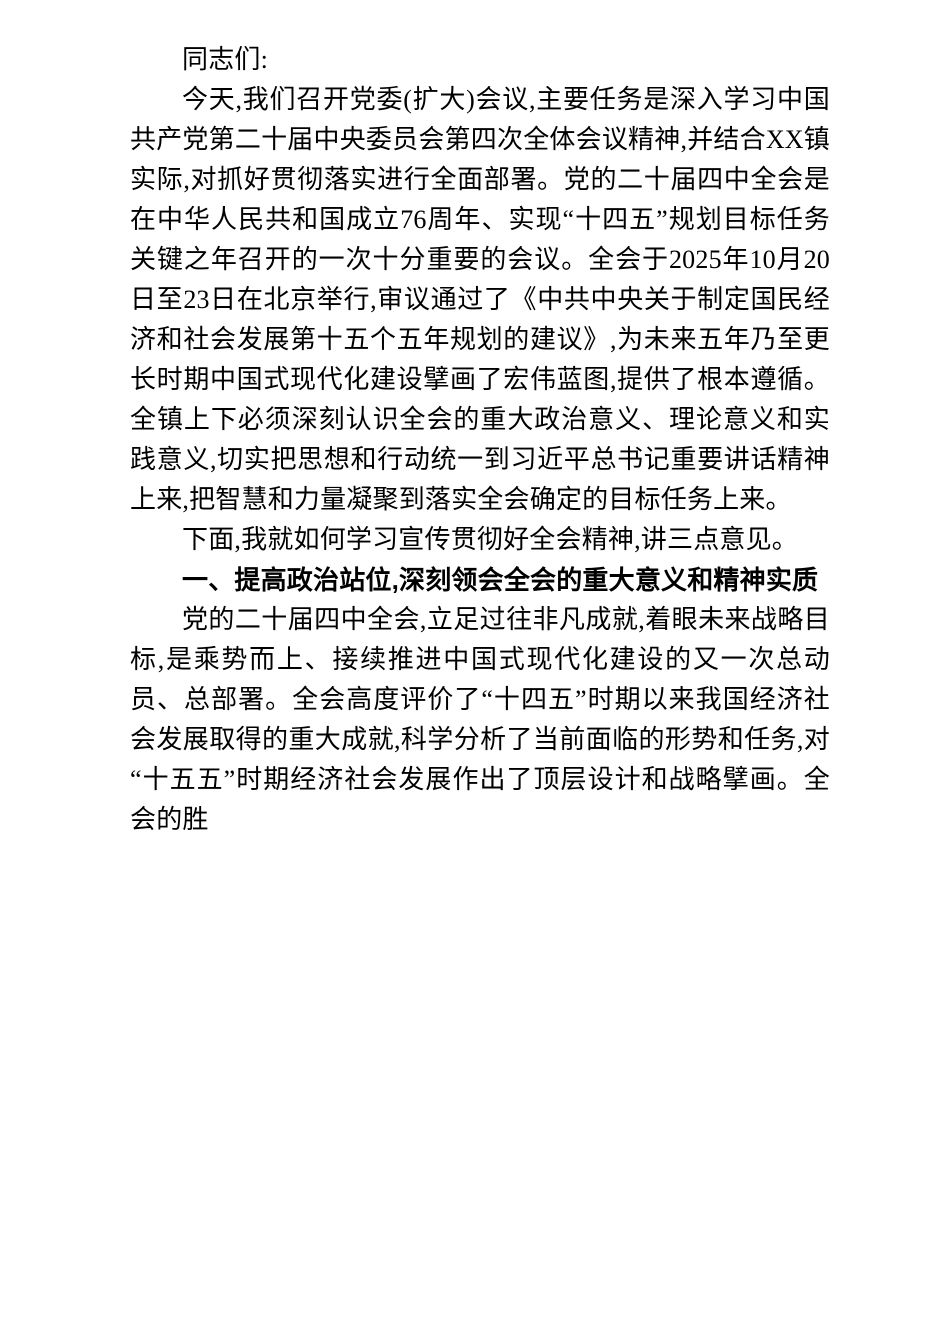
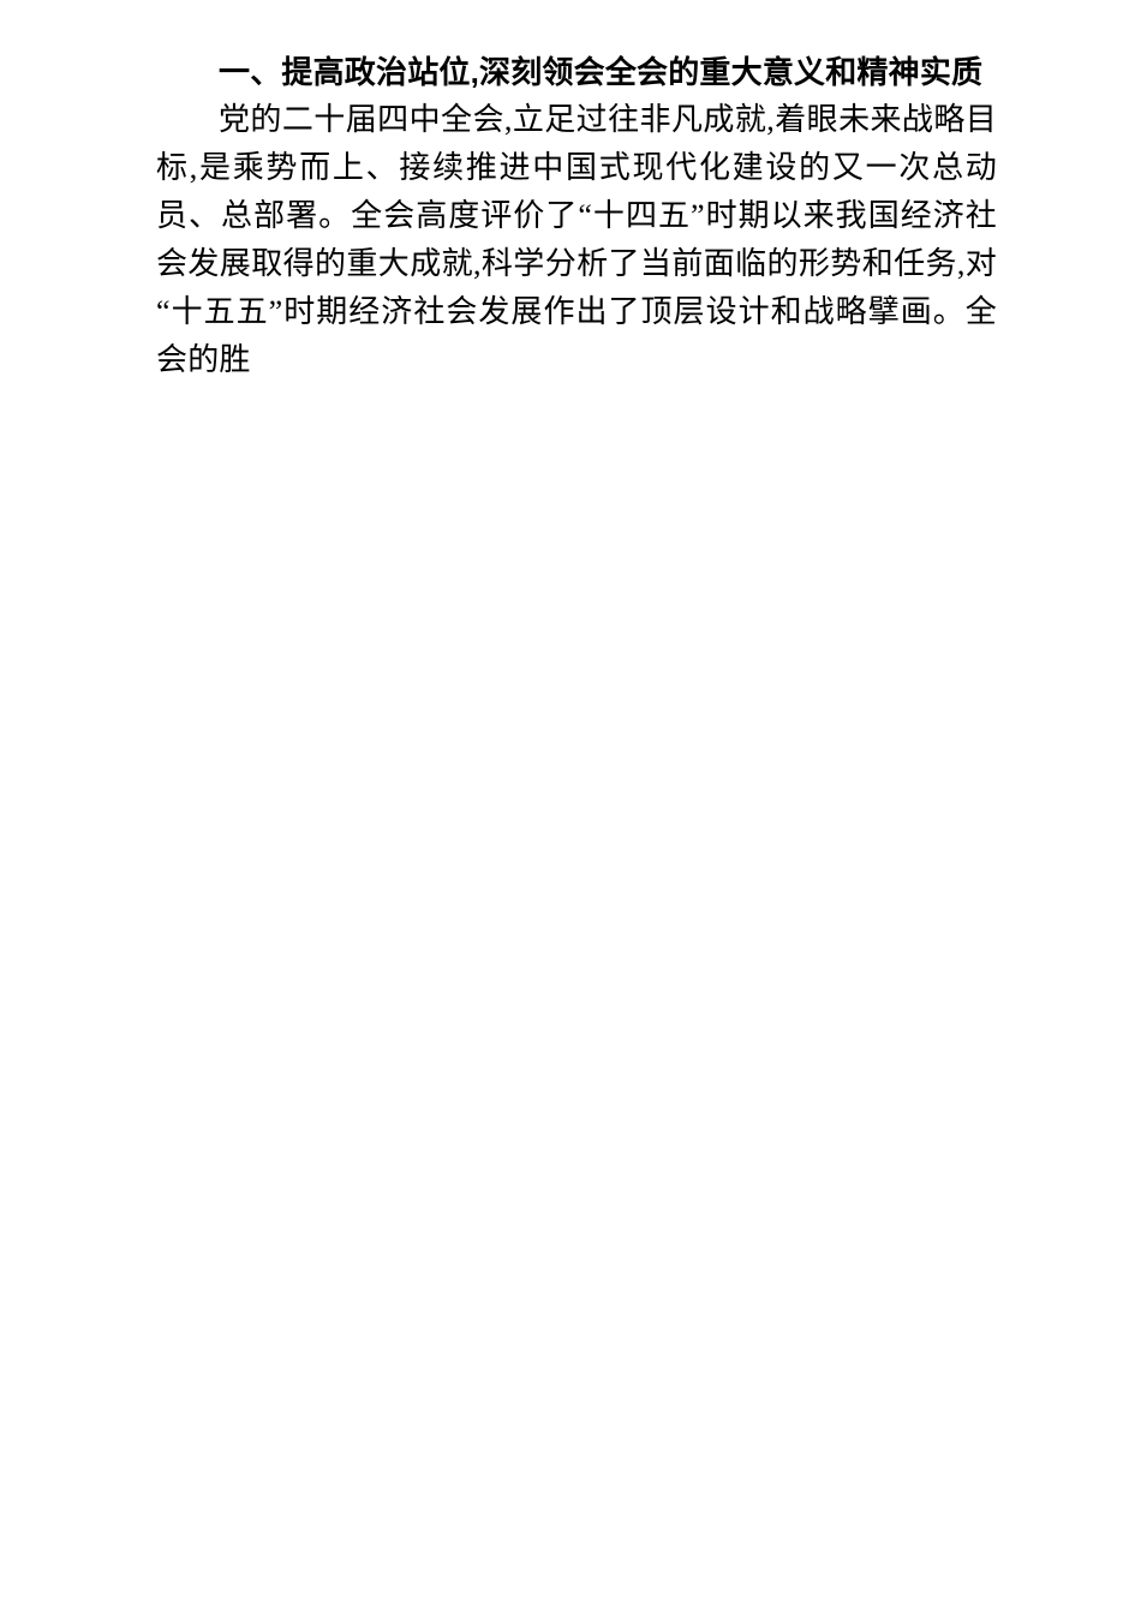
- 同志们:
- 今天,我们召开党委(扩大)会议,主要任务是深入学习中国共产党第二十届中央委员会第四次全体会议精神,并结合XX镇实际,对抓好贯彻落实进行全面部署。党的二十届四中全会是在中华人民共和国成立76周年、实现“十四五”规划目标任务关键之年召开的一次十分重要的会议。全会于2025年10月20日至23日在北京举行,审议通过了《中共中央关于制定国民经济和社会发展第十五个五年规划的建议》,为未来五年乃至更长时期中国式现代化建设擘画了宏伟蓝图,提供了根本遵循。全镇上下必须深刻认识全会的重大政治意义、理论意义和实践意义,切实把思想和行动统一到习近平总书记重要讲话精神上来,把智慧和力量凝聚到落实全会确定的目标任务上来。
- 下面,我就如何学习宣传贯彻好全会精神,讲三点意见。
  一、提高政治站位,深刻领会全会的重大意义和精神实质
  党的二十届四中全会,立足过往非凡成就,着眼未来战略目标,是乘势而上、接续推进中国式现代化建设的又一次总动员、总部署。全会高度评价了“十四五”时期以来我国经济社会发展取得的重大成就,科学分析了当前面临的形势和任务,对“十五五”时期经济社会发展作出了顶层设计和战略擘画。全会的胜
